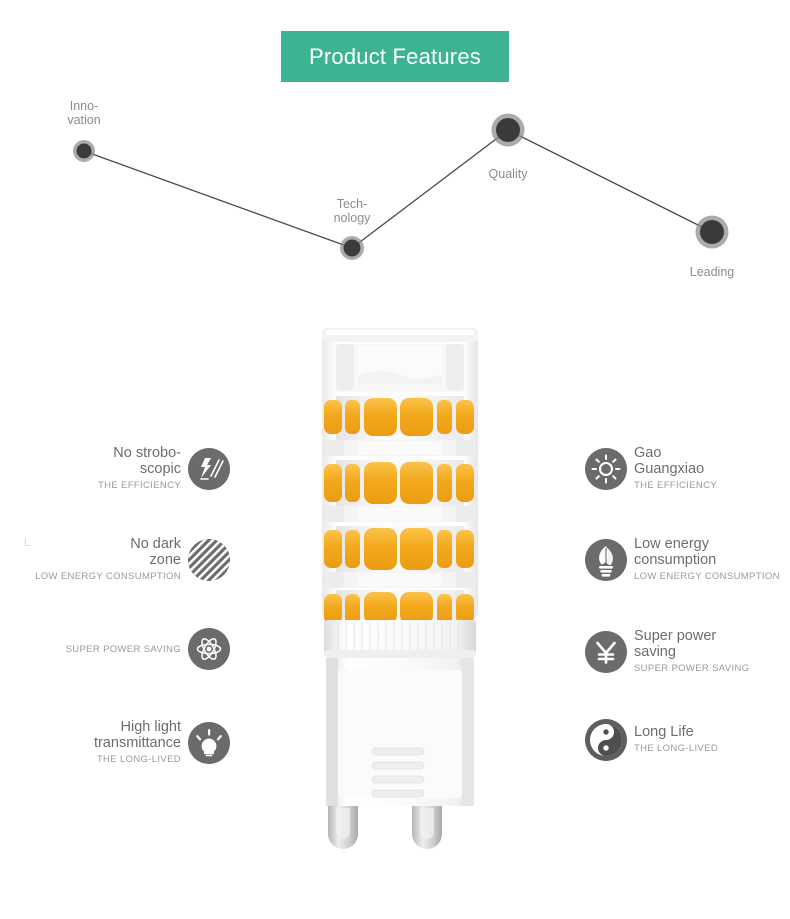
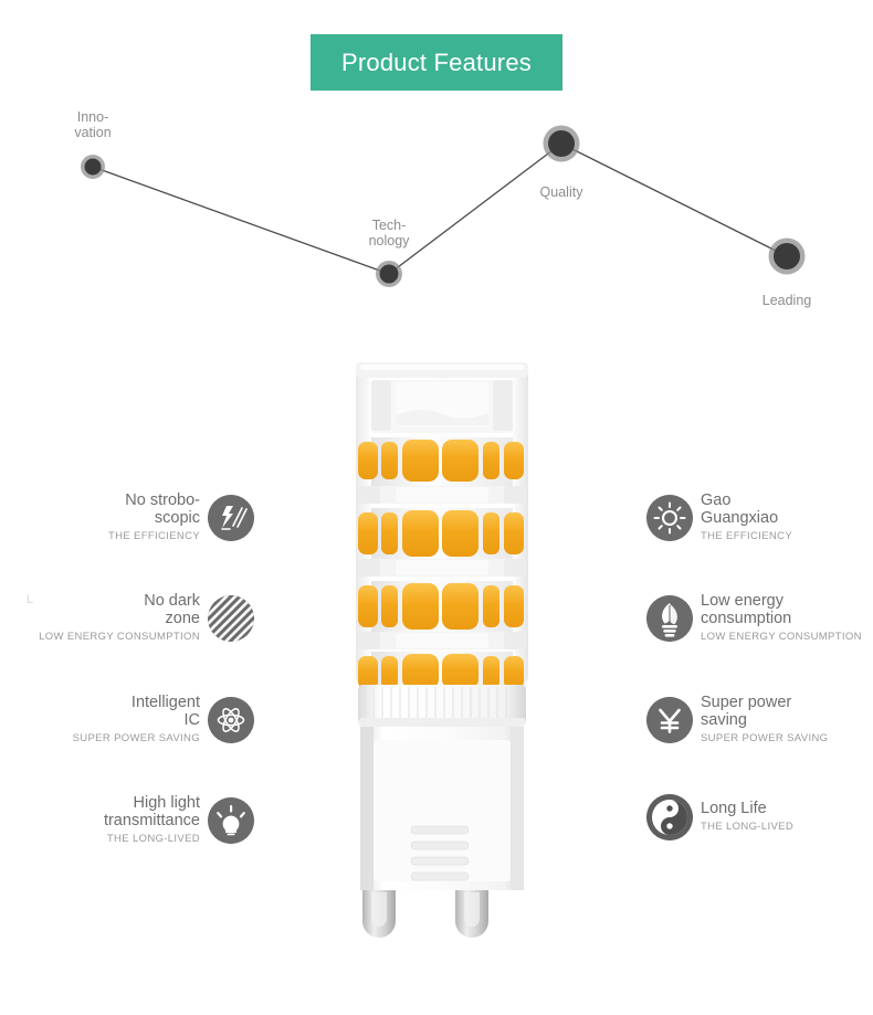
  Product Features
  Inno-
  vation
  Tech-
  nology
  Quality
  Leading
  No strobo-
  scopic
  THE EFFICIENCY
  No dark
  zone
  LOW ENERGY CONSUMPTION
+ Intelligent
+ IC
  SUPER POWER SAVING
  High light
  transmittance
  THE LONG-LIVED
  Gao
  Guangxiao
  THE EFFICIENCY
  Low energy
  consumption
  LOW ENERGY CONSUMPTION
  Super power
  saving
  SUPER POWER SAVING
  Long Life
  THE LONG-LIVED
  L
